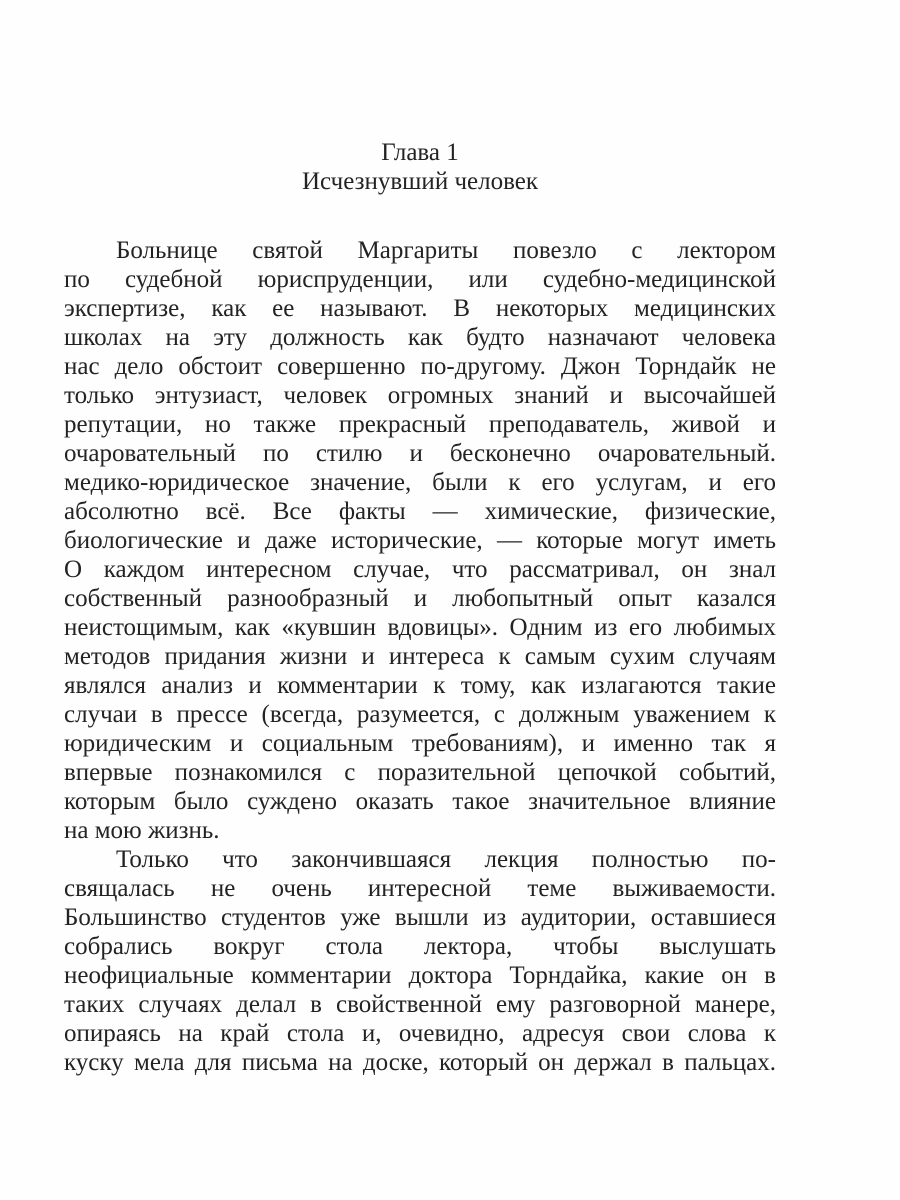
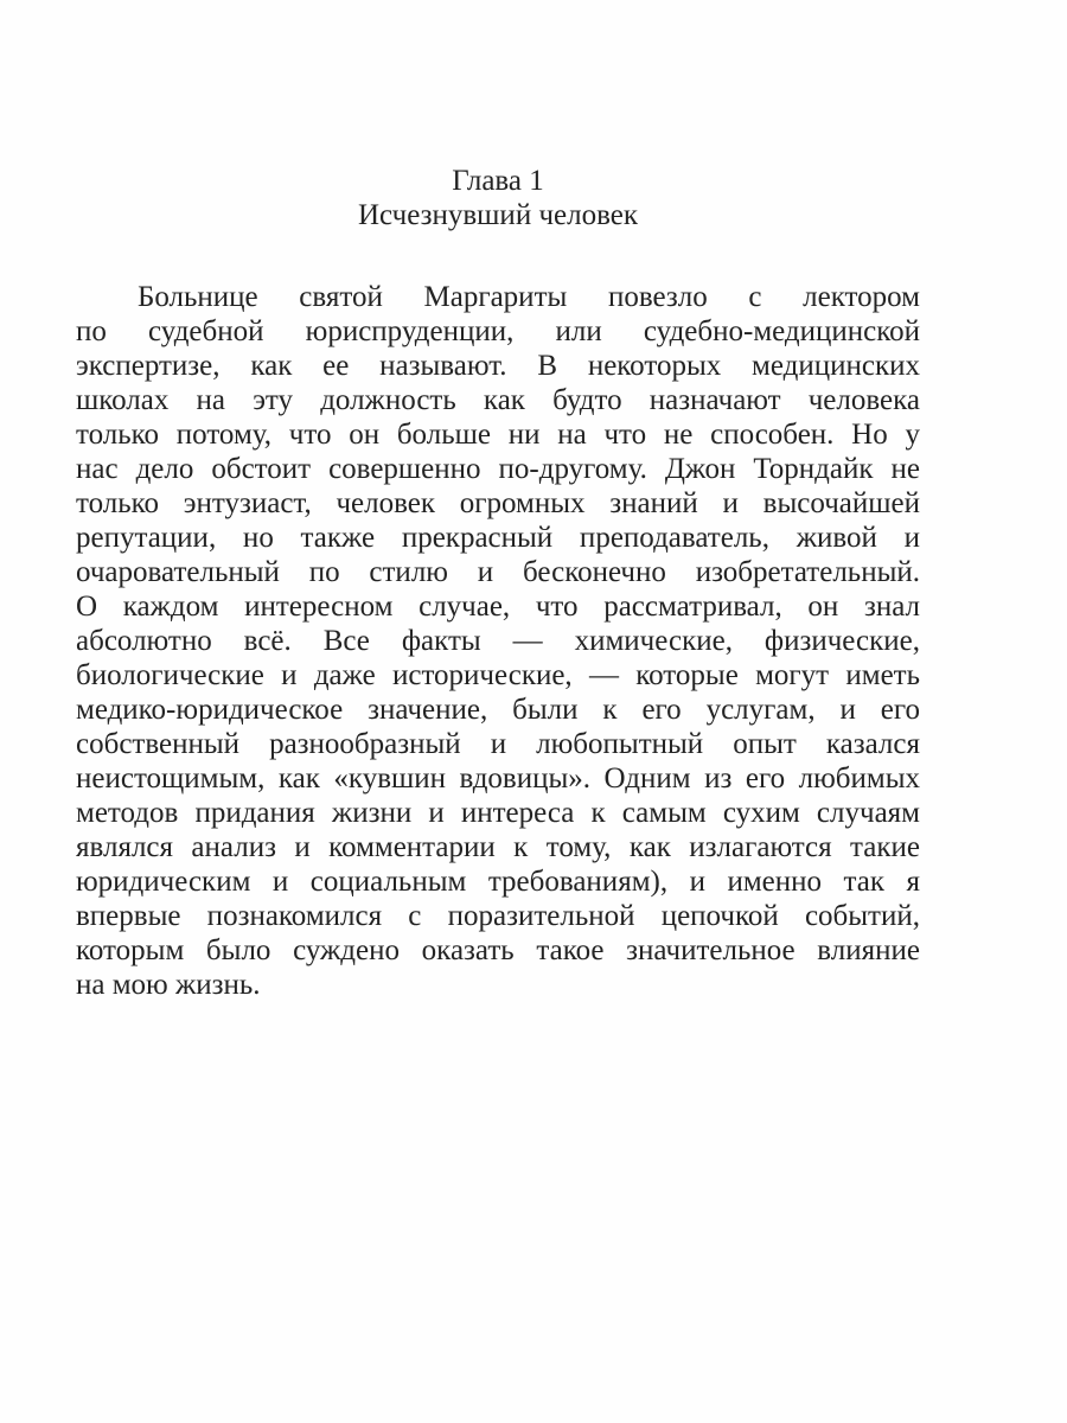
  Глава 1
  Исчезнувший человек
  Больнице святой Маргариты повезло с лектором
  по судебной юриспруденции, или судебно-медицинской
  экспертизе, как ее называют. В некоторых медицинских
  школах на эту должность как будто назначают человека
+ только потому, что он больше ни на что не способен. Но у
  нас дело обстоит совершенно по-другому. Джон Торндайк не
  только энтузиаст, человек огромных знаний и высочайшей
  репутации, но также прекрасный преподаватель, живой и
- очаровательный по стилю и бесконечно очаровательный.
+ очаровательный по стилю и бесконечно изобретательный.
- медико-юридическое значение, были к его услугам, и его
+ О каждом интересном случае, что рассматривал, он знал
  абсолютно всё. Все факты — химические, физические,
  биологические и даже исторические, — которые могут иметь
- О каждом интересном случае, что рассматривал, он знал
+ медико-юридическое значение, были к его услугам, и его
  собственный разнообразный и любопытный опыт казался
  неистощимым, как «кувшин вдовицы». Одним из его любимых
  методов придания жизни и интереса к самым сухим случаям
  являлся анализ и комментарии к тому, как излагаются такие
- случаи в прессе (всегда, разумеется, с должным уважением к
  юридическим и социальным требованиям), и именно так я
  впервые познакомился с поразительной цепочкой событий,
  которым было суждено оказать такое значительное влияние
  на мою жизнь.
- Только что закончившаяся лекция полностью по-
- свящалась не очень интересной теме выживаемости.
- Большинство студентов уже вышли из аудитории, оставшиеся
- собрались вокруг стола лектора, чтобы выслушать
- неофициальные комментарии доктора Торндайка, какие он в
- таких случаях делал в свойственной ему разговорной манере,
- опираясь на край стола и, очевидно, адресуя свои слова к
- куску мела для письма на доске, который он держал в пальцах.
